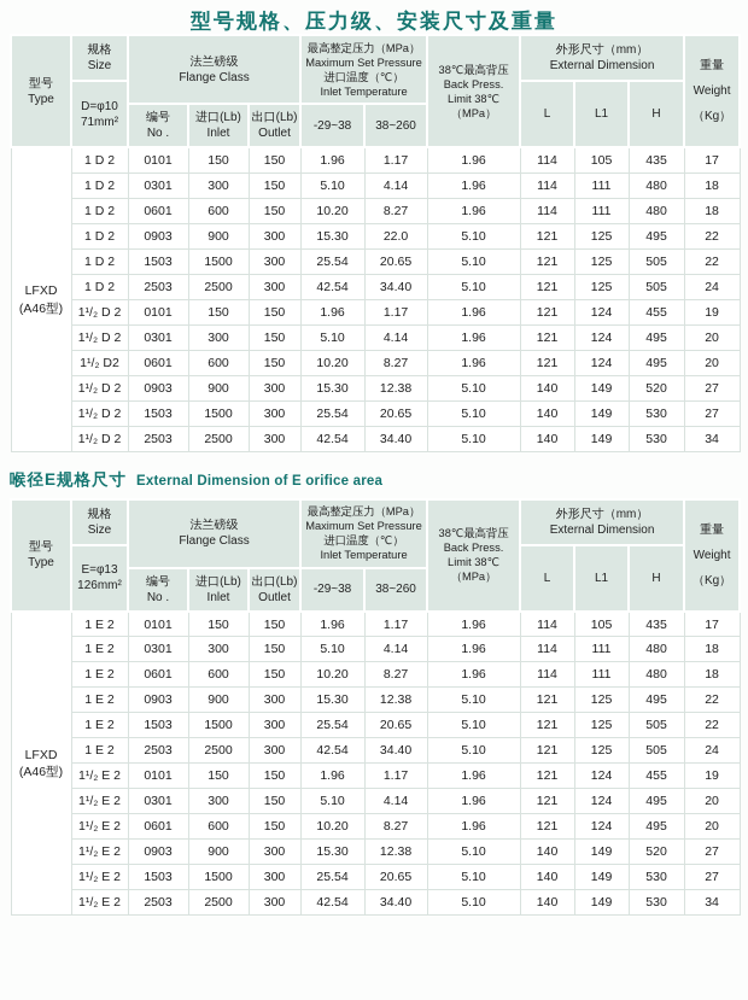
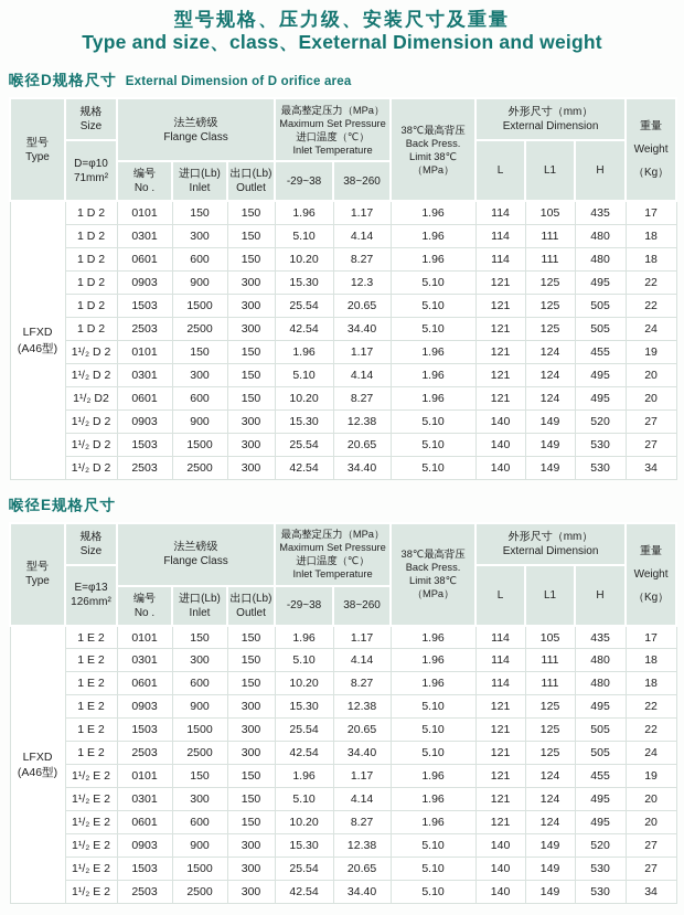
  型号规格、压力级、安装尺寸及重量
+ Type and size、class、Exeternal Dimension and weight
+ 喉径D规格尺寸
+ External Dimension of D orifice area
  型号Type	规格Size	法兰磅级Flange Class	最高整定压力（MPa）Maximum Set Pressure进口温度（℃）Inlet Temperature	38℃最高背压Back Press.Limit 38℃（MPa）	外形尺寸（mm）External Dimension	重量Weight（Kg）
  D=φ1071mm²	L	L1	H
  编号No .	进口(Lb)Inlet	出口(Lb)Outlet	-29~38	38~260
  LFXD(A46型)	1 D 2	0101	150	150	1.96	1.17	1.96	114	105	435	17
  1 D 2	0301	300	150	5.10	4.14	1.96	114	111	480	18
  1 D 2	0601	600	150	10.20	8.27	1.96	114	111	480	18
- 1 D 2	0903	900	300	15.30	22.0	5.10	121	125	495	22
+ 1 D 2	0903	900	300	15.30	12.3	5.10	121	125	495	22
  1 D 2	1503	1500	300	25.54	20.65	5.10	121	125	505	22
  1 D 2	2503	2500	300	42.54	34.40	5.10	121	125	505	24
  1¹/₂ D 2	0101	150	150	1.96	1.17	1.96	121	124	455	19
  1¹/₂ D 2	0301	300	150	5.10	4.14	1.96	121	124	495	20
  1¹/₂ D2	0601	600	150	10.20	8.27	1.96	121	124	495	20
  1¹/₂ D 2	0903	900	300	15.30	12.38	5.10	140	149	520	27
  1¹/₂ D 2	1503	1500	300	25.54	20.65	5.10	140	149	530	27
  1¹/₂ D 2	2503	2500	300	42.54	34.40	5.10	140	149	530	34
  喉径E规格尺寸
- External Dimension of E orifice area
  型号Type	规格Size	法兰磅级Flange Class	最高整定压力（MPa）Maximum Set Pressure进口温度（℃）Inlet Temperature	38℃最高背压Back Press.Limit 38℃（MPa）	外形尺寸（mm）External Dimension	重量Weight（Kg）
  E=φ13126mm²	L	L1	H
  编号No .	进口(Lb)Inlet	出口(Lb)Outlet	-29~38	38~260
  LFXD(A46型)	1 E 2	0101	150	150	1.96	1.17	1.96	114	105	435	17
  1 E 2	0301	300	150	5.10	4.14	1.96	114	111	480	18
  1 E 2	0601	600	150	10.20	8.27	1.96	114	111	480	18
  1 E 2	0903	900	300	15.30	12.38	5.10	121	125	495	22
  1 E 2	1503	1500	300	25.54	20.65	5.10	121	125	505	22
  1 E 2	2503	2500	300	42.54	34.40	5.10	121	125	505	24
  1¹/₂ E 2	0101	150	150	1.96	1.17	1.96	121	124	455	19
  1¹/₂ E 2	0301	300	150	5.10	4.14	1.96	121	124	495	20
  1¹/₂ E 2	0601	600	150	10.20	8.27	1.96	121	124	495	20
  1¹/₂ E 2	0903	900	300	15.30	12.38	5.10	140	149	520	27
  1¹/₂ E 2	1503	1500	300	25.54	20.65	5.10	140	149	530	27
  1¹/₂ E 2	2503	2500	300	42.54	34.40	5.10	140	149	530	34
